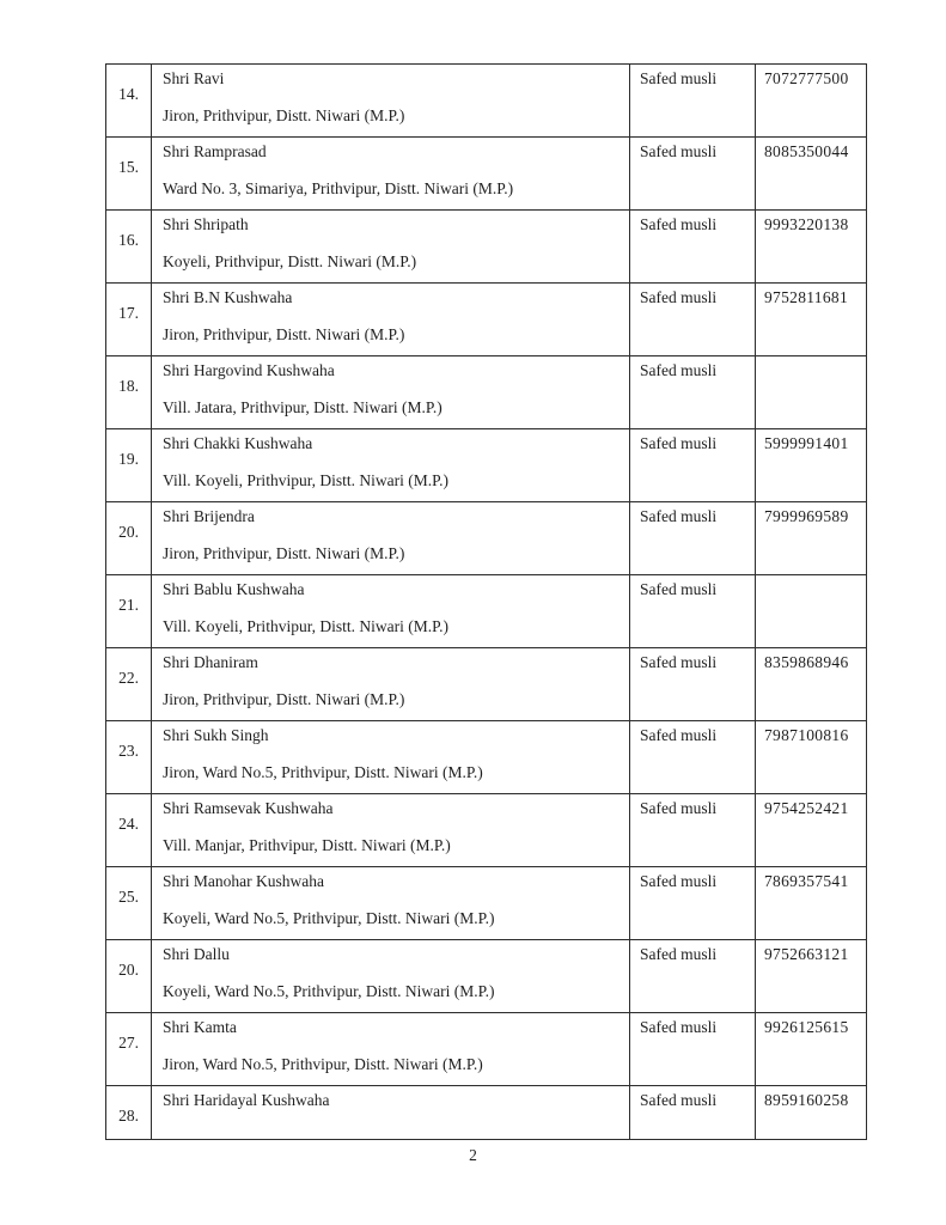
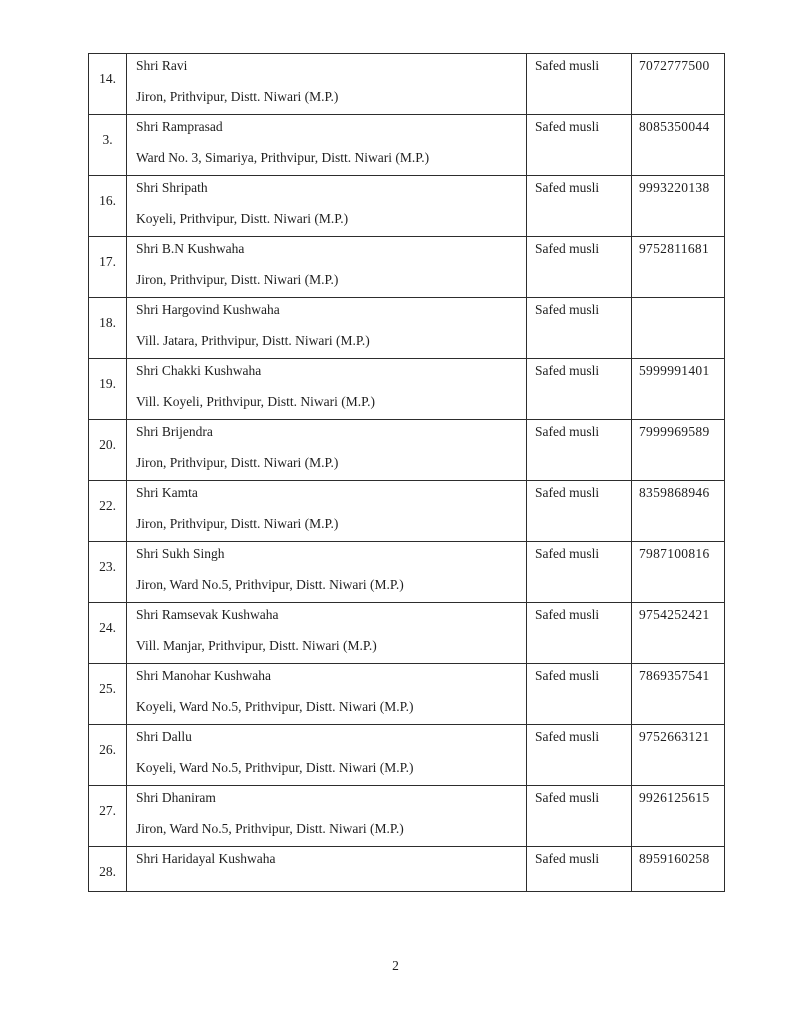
  14.	Shri RaviJiron, Prithvipur, Distt. Niwari (M.P.)	Safed musli	7072777500
- 15.	Shri RamprasadWard No. 3, Simariya, Prithvipur, Distt. Niwari (M.P.)	Safed musli	8085350044
+ 3.	Shri RamprasadWard No. 3, Simariya, Prithvipur, Distt. Niwari (M.P.)	Safed musli	8085350044
  16.	Shri ShripathKoyeli, Prithvipur, Distt. Niwari (M.P.)	Safed musli	9993220138
  17.	Shri B.N KushwahaJiron, Prithvipur, Distt. Niwari (M.P.)	Safed musli	9752811681
  18.	Shri Hargovind KushwahaVill. Jatara, Prithvipur, Distt. Niwari (M.P.)	Safed musli
  19.	Shri Chakki KushwahaVill. Koyeli, Prithvipur, Distt. Niwari (M.P.)	Safed musli	5999991401
  20.	Shri BrijendraJiron, Prithvipur, Distt. Niwari (M.P.)	Safed musli	7999969589
- 21.	Shri Bablu KushwahaVill. Koyeli, Prithvipur, Distt. Niwari (M.P.)	Safed musli
- 22.	Shri DhaniramJiron, Prithvipur, Distt. Niwari (M.P.)	Safed musli	8359868946
+ 22.	Shri KamtaJiron, Prithvipur, Distt. Niwari (M.P.)	Safed musli	8359868946
  23.	Shri Sukh SinghJiron, Ward No.5, Prithvipur, Distt. Niwari (M.P.)	Safed musli	7987100816
  24.	Shri Ramsevak KushwahaVill. Manjar, Prithvipur, Distt. Niwari (M.P.)	Safed musli	9754252421
  25.	Shri Manohar KushwahaKoyeli, Ward No.5, Prithvipur, Distt. Niwari (M.P.)	Safed musli	7869357541
- 20.	Shri DalluKoyeli, Ward No.5, Prithvipur, Distt. Niwari (M.P.)	Safed musli	9752663121
+ 26.	Shri DalluKoyeli, Ward No.5, Prithvipur, Distt. Niwari (M.P.)	Safed musli	9752663121
- 27.	Shri KamtaJiron, Ward No.5, Prithvipur, Distt. Niwari (M.P.)	Safed musli	9926125615
+ 27.	Shri DhaniramJiron, Ward No.5, Prithvipur, Distt. Niwari (M.P.)	Safed musli	9926125615
  28.	Shri Haridayal Kushwaha	Safed musli	8959160258
  2
